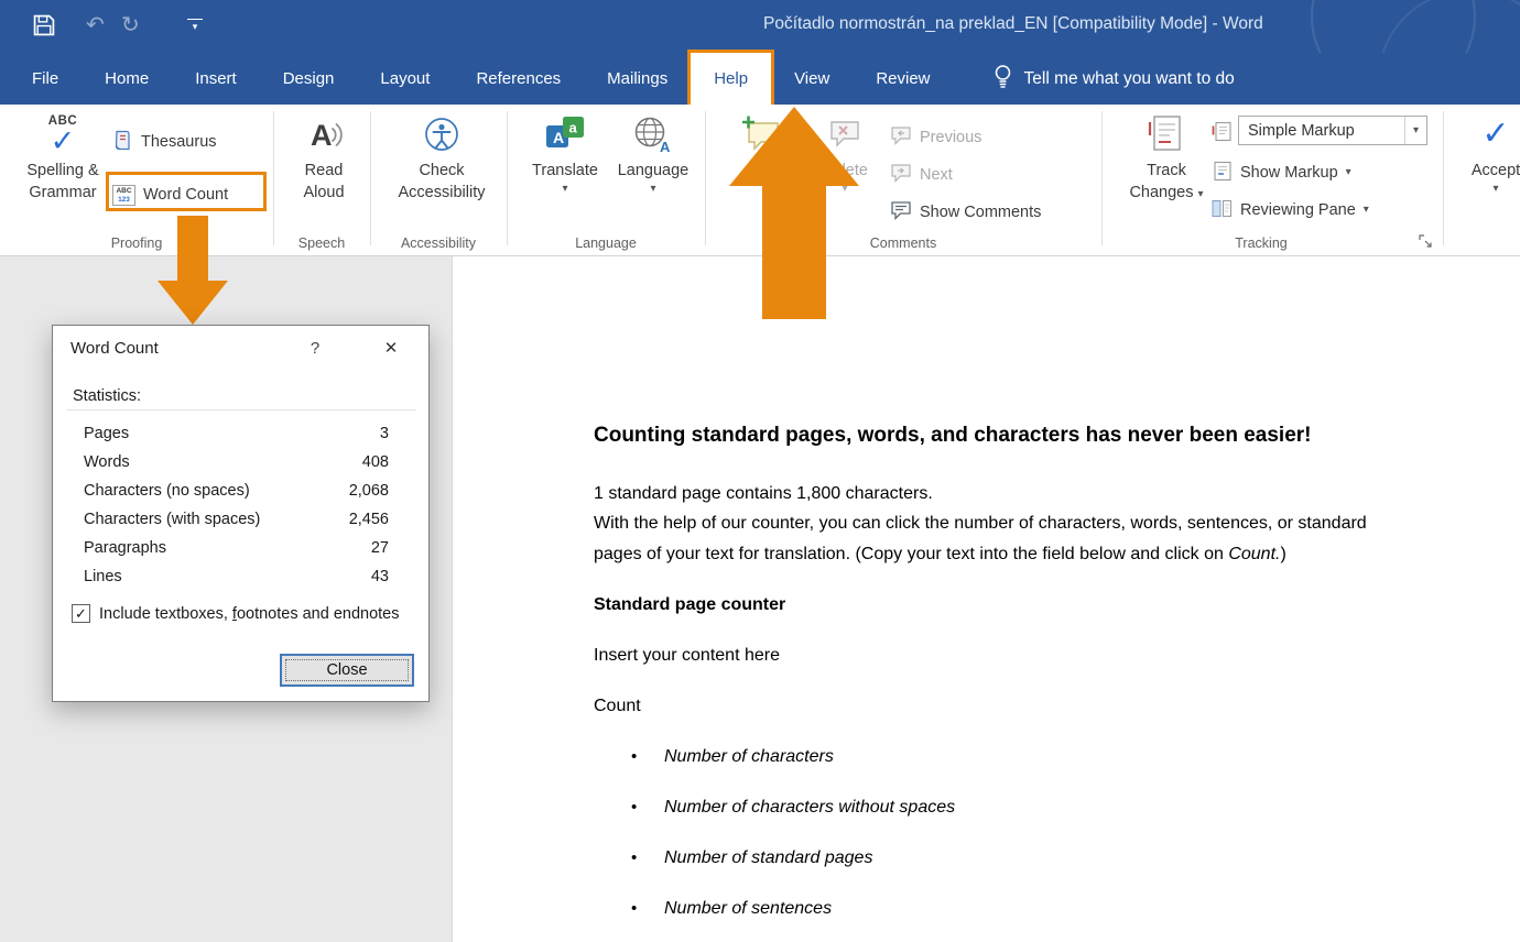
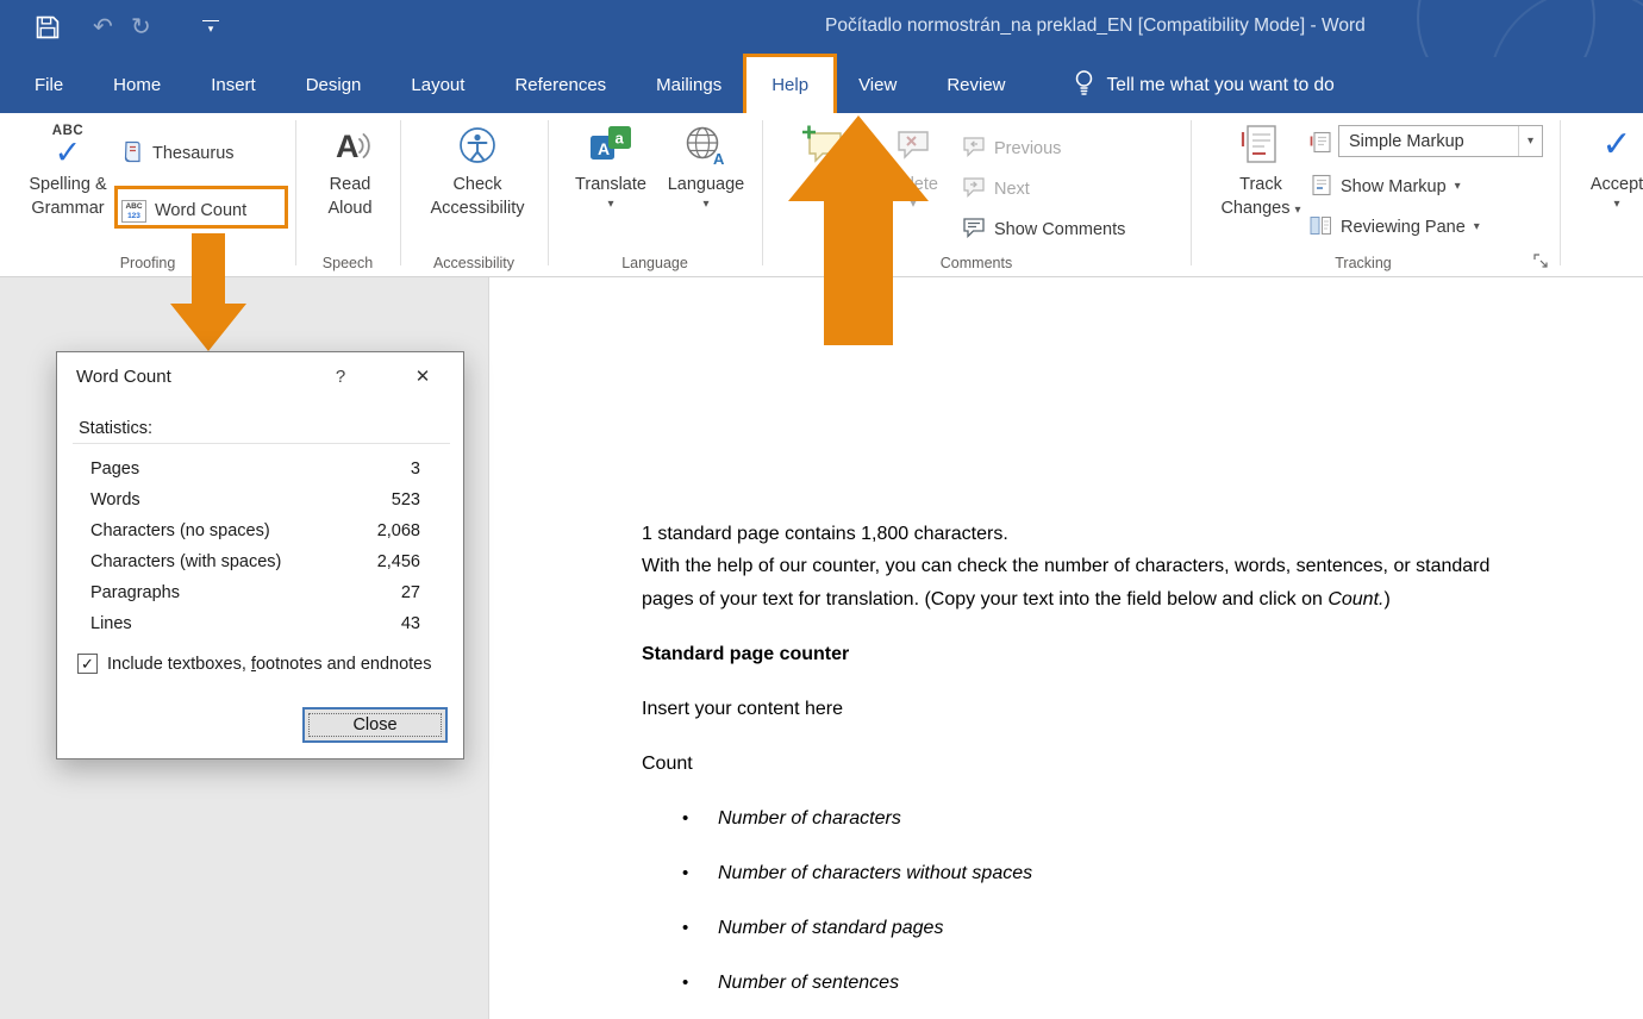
  ↶
  ↻
  ▾
  Počítadlo normostrán_na preklad_EN [Compatibility Mode] - Word
  File
  Home
  Insert
  Design
  Layout
  References
  Mailings
  Help
  View
  Review
  Tell me what you want to do
  ABC
  ✓
  Spelling &
  Grammar
  Thesaurus
  Word Count
  Proofing
  A
  Read
  Aloud
  Speech
  Check
  Accessibility
  Accessibility
  A
  a
  Translate
  ▾
  A
  Language
  ▾
  Language
  Delete
  ▾
  Previous
  Next
  Show Comments
  Comments
  Track
  Changes ▾
  Simple Markup
  ▾
  Show Markup
  ▾
  Reviewing Pane
  ▾
  Tracking
  ✓
  Accept
  ▾
- Counting standard pages, words, and characters has never been easier!
  1 standard page contains 1,800 characters.
- With the help of our counter, you can click the number of characters, words, sentences, or standard
+ With the help of our counter, you can check the number of characters, words, sentences, or standard
  pages of your text for translation. (Copy your text into the field below and click on Count.)
  Standard page counter
  Insert your content here
  Count
  • Number of characters
  • Number of characters without spaces
  • Number of standard pages
  • Number of sentences
  Word Count
  ?
  ✕
  Statistics:
  Pages
  3
  Words
- 408
+ 523
  Characters (no spaces)
  2,068
  Characters (with spaces)
  2,456
  Paragraphs
  27
  Lines
  43
  ✓
  Include textboxes, footnotes and endnotes
  Close
